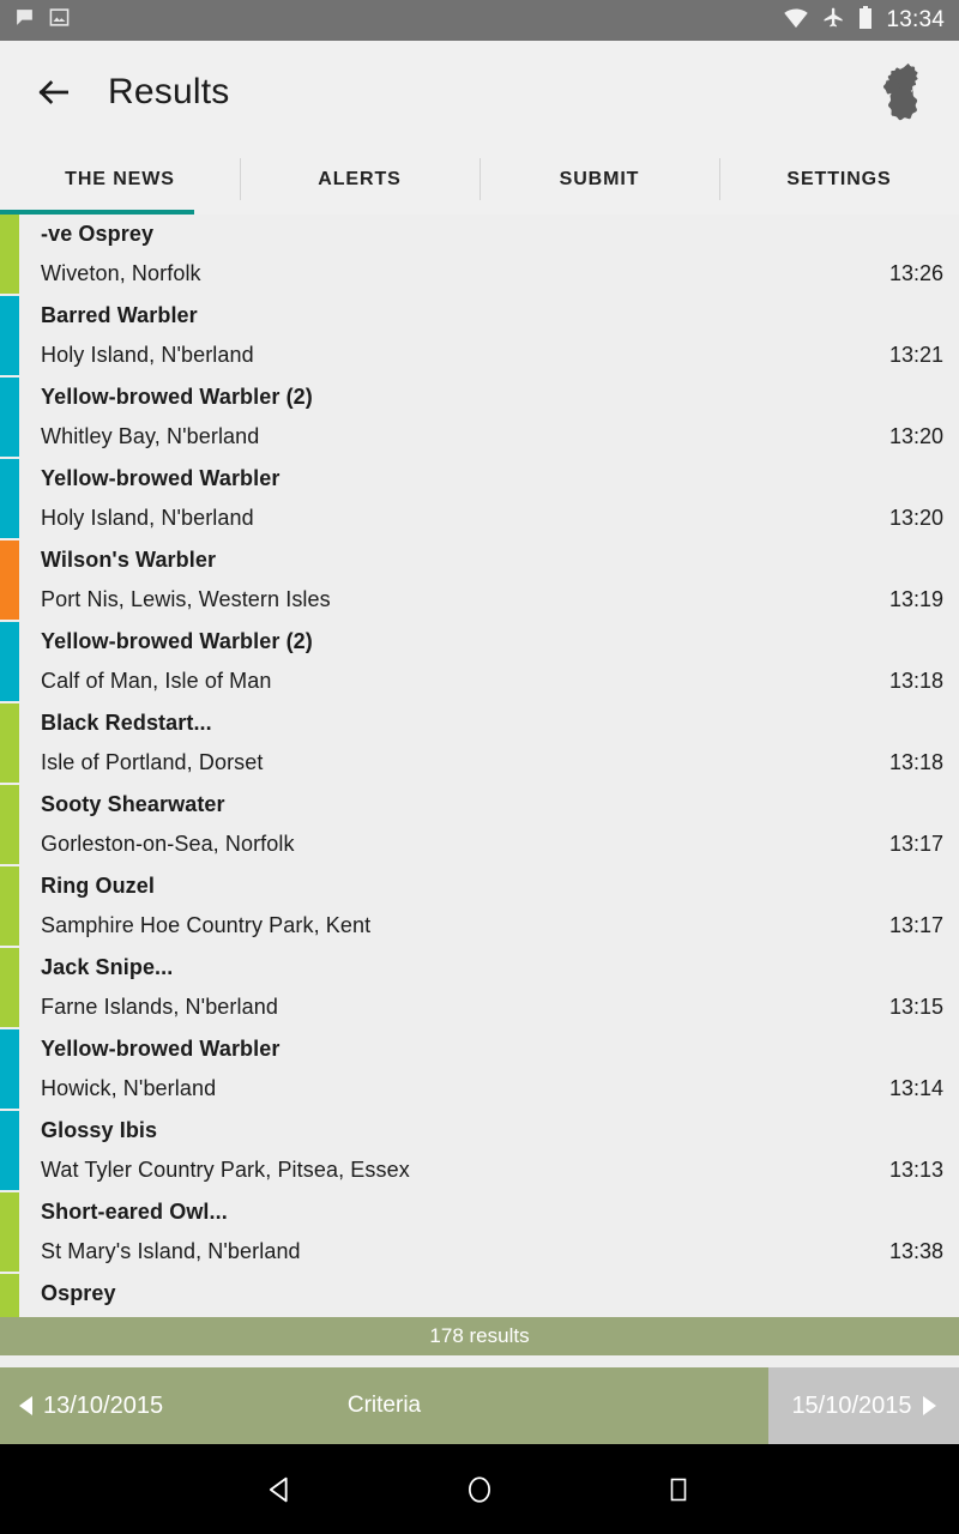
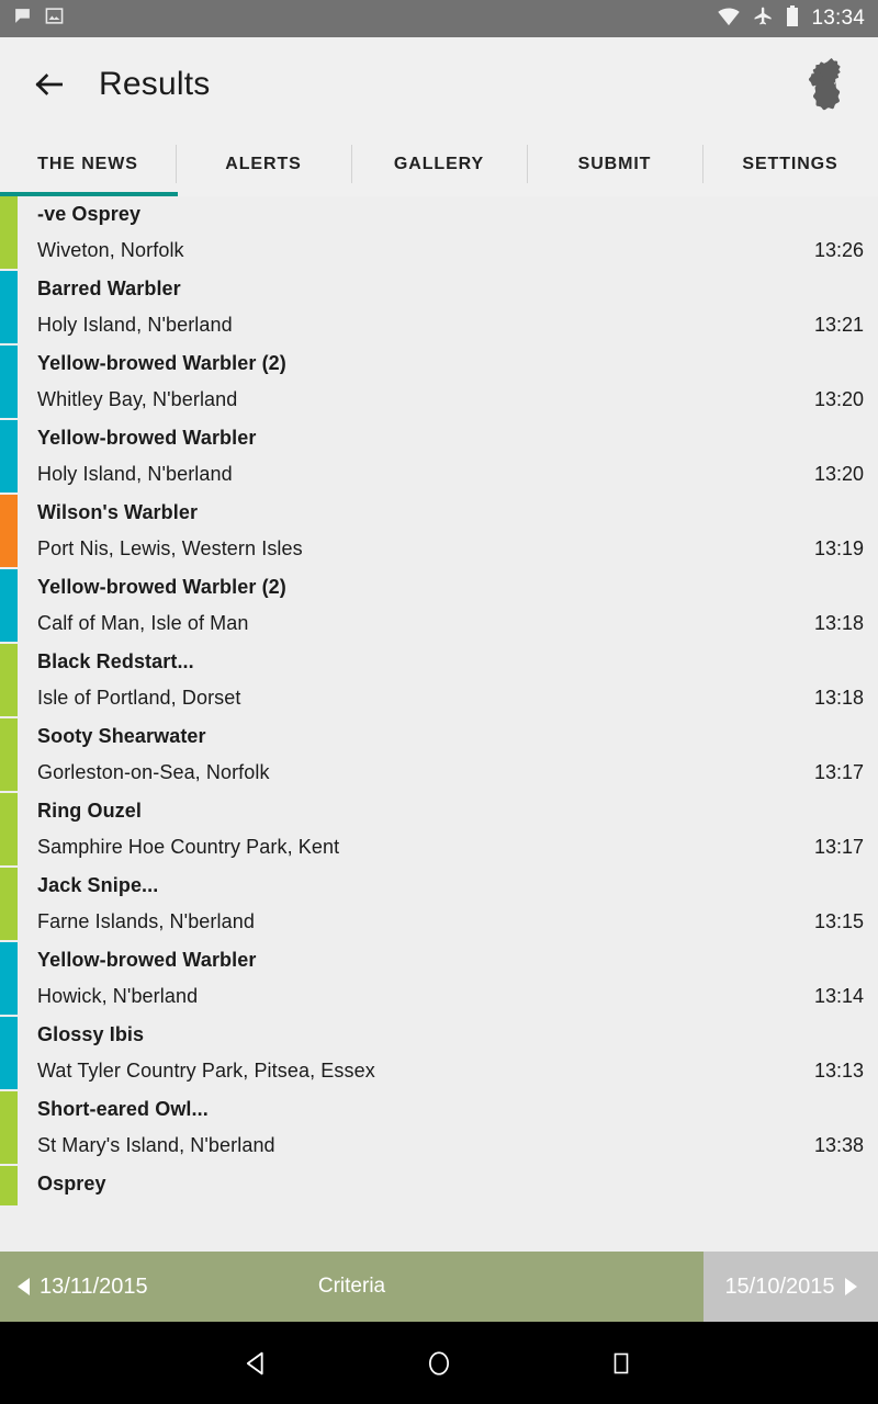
  13:34
  Results
  THE NEWS
  ALERTS
+ GALLERY
  SUBMIT
  SETTINGS
  -ve Osprey
  Wiveton, Norfolk
  13:26
  Barred Warbler
  Holy Island, N'berland
  13:21
  Yellow-browed Warbler (2)
  Whitley Bay, N'berland
  13:20
  Yellow-browed Warbler
  Holy Island, N'berland
  13:20
  Wilson's Warbler
  Port Nis, Lewis, Western Isles
  13:19
  Yellow-browed Warbler (2)
  Calf of Man, Isle of Man
  13:18
  Black Redstart...
  Isle of Portland, Dorset
  13:18
  Sooty Shearwater
  Gorleston-on-Sea, Norfolk
  13:17
  Ring Ouzel
  Samphire Hoe Country Park, Kent
  13:17
  Jack Snipe...
  Farne Islands, N'berland
  13:15
  Yellow-browed Warbler
  Howick, N'berland
  13:14
  Glossy Ibis
  Wat Tyler Country Park, Pitsea, Essex
  13:13
  Short-eared Owl...
  St Mary's Island, N'berland
  13:38
  Osprey
- 178 results
- 13/10/2015
+ 13/11/2015
  Criteria
  15/10/2015
